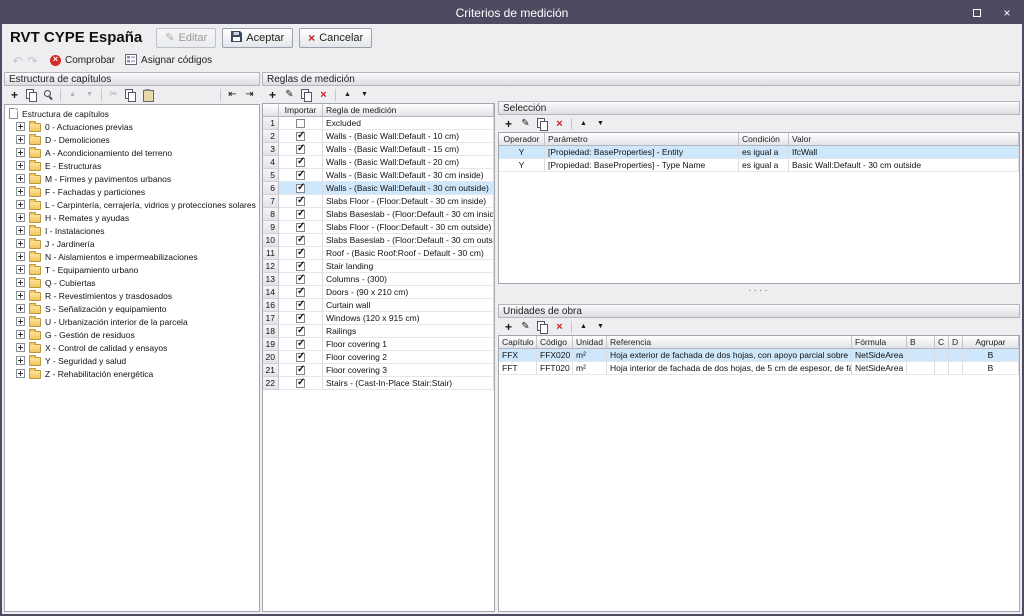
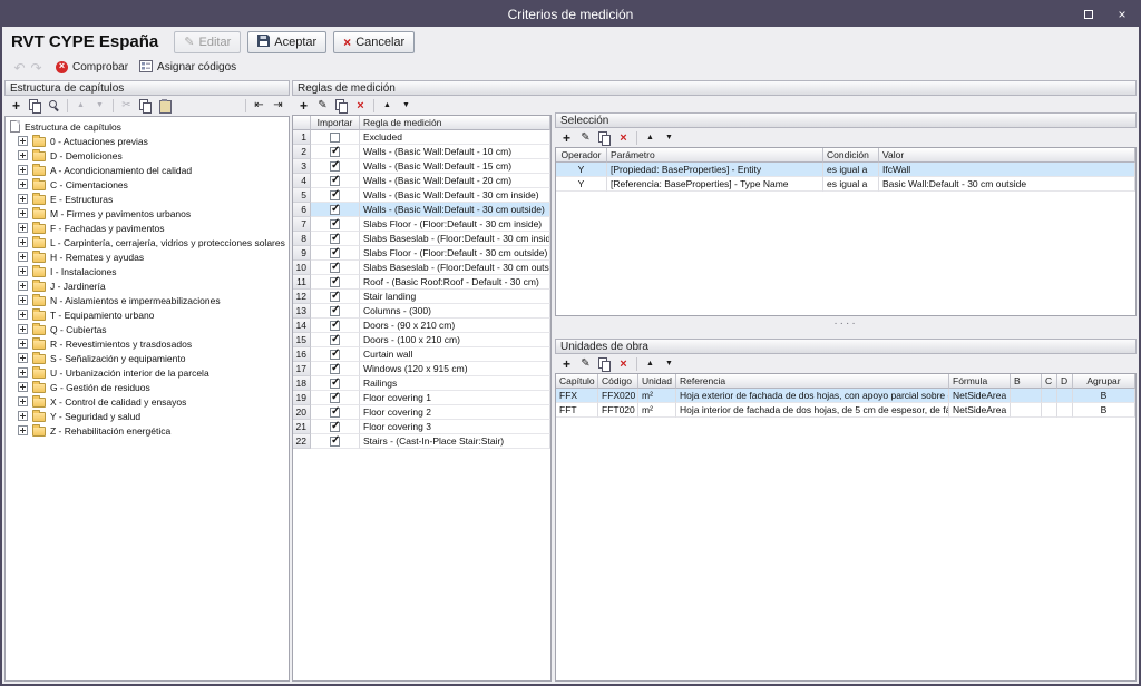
  Criterios de medición
  ×
  RVT CYPE España
  ✎
  Editar
  Aceptar
  ×
  Cancelar
  ↶
  ↷
  Comprobar
  Asignar códigos
  Estructura de capítulos
  +
  ✂
  ⇤
  ⇥
  Estructura de capítulos
  0 - Actuaciones previas
  D - Demoliciones
- A - Acondicionamiento del terreno
+ A - Acondicionamiento del calidad
+ C - Cimentaciones
  E - Estructuras
  M - Firmes y pavimentos urbanos
- F - Fachadas y particiones
+ F - Fachadas y pavimentos
  L - Carpintería, cerrajería, vidrios y protecciones solares
  H - Remates y ayudas
  I - Instalaciones
  J - Jardinería
  N - Aislamientos e impermeabilizaciones
  T - Equipamiento urbano
  Q - Cubiertas
  R - Revestimientos y trasdosados
  S - Señalización y equipamiento
  U - Urbanización interior de la parcela
  G - Gestión de residuos
  X - Control de calidad y ensayos
  Y - Seguridad y salud
  Z - Rehabilitación energética
  Reglas de medición
  +
  ✎
  ×
  Importar
  Regla de medición
  1
  Excluded
  2
  Walls - (Basic Wall:Default - 10 cm)
  3
  Walls - (Basic Wall:Default - 15 cm)
  4
  Walls - (Basic Wall:Default - 20 cm)
  5
  Walls - (Basic Wall:Default - 30 cm inside)
  6
  Walls - (Basic Wall:Default - 30 cm outside)
  7
  Slabs Floor - (Floor:Default - 30 cm inside)
  8
  Slabs Baseslab - (Floor:Default - 30 cm insid
  9
  Slabs Floor - (Floor:Default - 30 cm outside)
  10
  Slabs Baseslab - (Floor:Default - 30 cm outsi
  11
  Roof - (Basic Roof:Roof - Default - 30 cm)
  12
  Stair landing
  13
  Columns - (300)
  14
  Doors - (90 x 210 cm)
+ 15
+ Doors - (100 x 210 cm)
  16
  Curtain wall
  17
  Windows (120 x 915 cm)
  18
  Railings
  19
  Floor covering 1
  20
  Floor covering 2
  21
  Floor covering 3
  22
  Stairs - (Cast-In-Place Stair:Stair)
  Selección
  +
  ✎
  ×
  Operador
  Parámetro
  Condición
  Valor
  Y
  [Propiedad: BaseProperties] - Entity
  es igual a
  IfcWall
  Y
- [Propiedad: BaseProperties] - Type Name
+ [Referencia: BaseProperties] - Type Name
  es igual a
  Basic Wall:Default - 30 cm outside
  ····
  Unidades de obra
  +
  ✎
  ×
  Capítulo
  Código
  Unidad
  Referencia
  Fórmula
  B
  C
  D
  Agrupar
  FFX
  FFX020
  m²
  Hoja exterior de fachada de dos hojas, con apoyo parcial sobre
  NetSideArea
  B
  FFT
  FFT020
  m²
  Hoja interior de fachada de dos hojas, de 5 cm de espesor, de fá
  NetSideArea
  B
